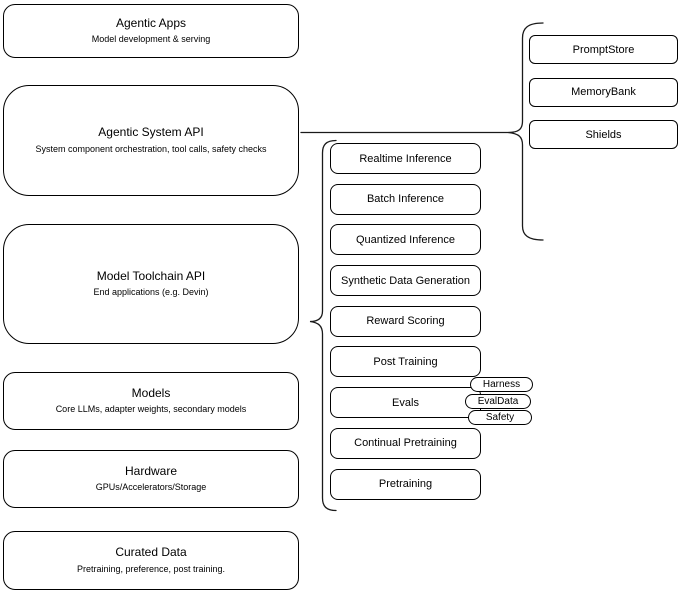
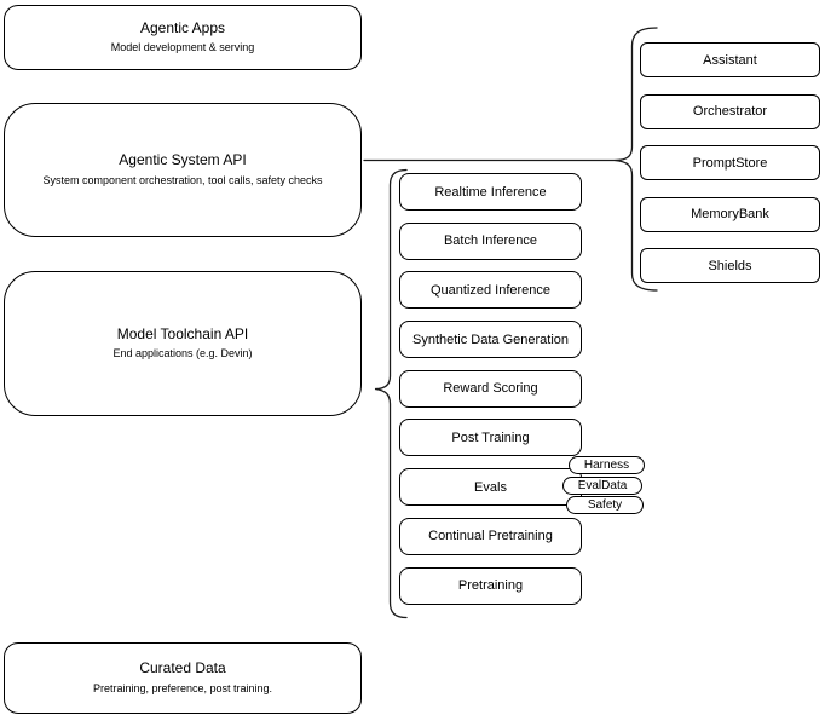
  Agentic Apps
  Model development & serving
  Agentic System API
  System component orchestration, tool calls, safety checks
  Model Toolchain API
  End applications (e.g. Devin)
- Models
- Core LLMs, adapter weights, secondary models
- Hardware
- GPUs/Accelerators/Storage
  Curated Data
  Pretraining, preference, post training.
  Realtime Inference
  Batch Inference
  Quantized Inference
  Synthetic Data Generation
  Reward Scoring
  Post Training
  Evals
  Continual Pretraining
  Pretraining
  Harness
  EvalData
  Safety
+ Assistant
+ Orchestrator
  PromptStore
  MemoryBank
  Shields
